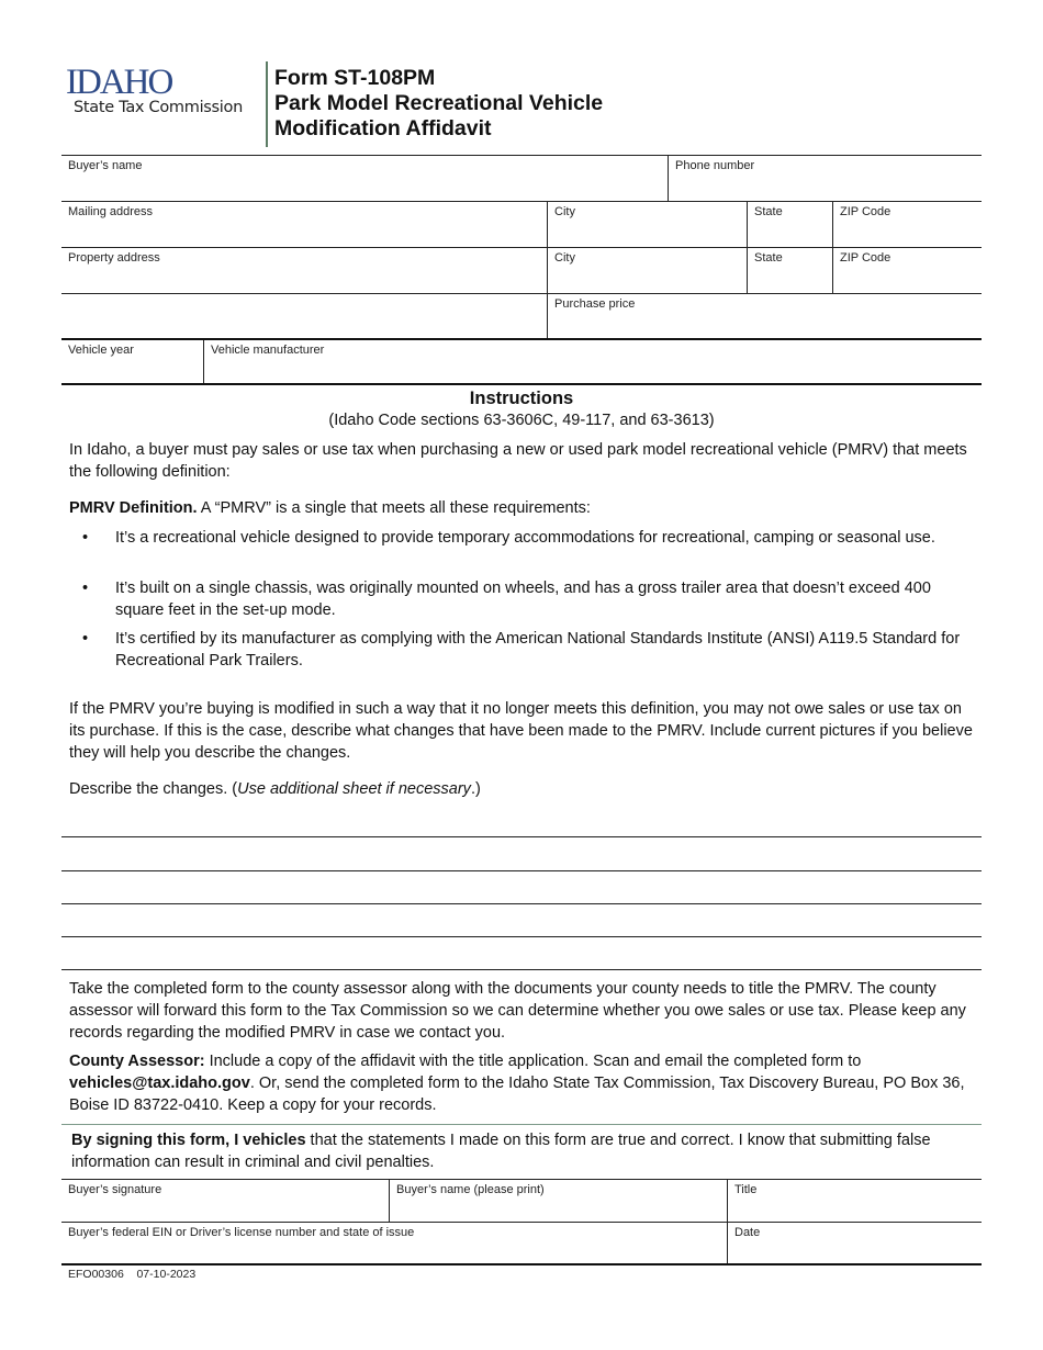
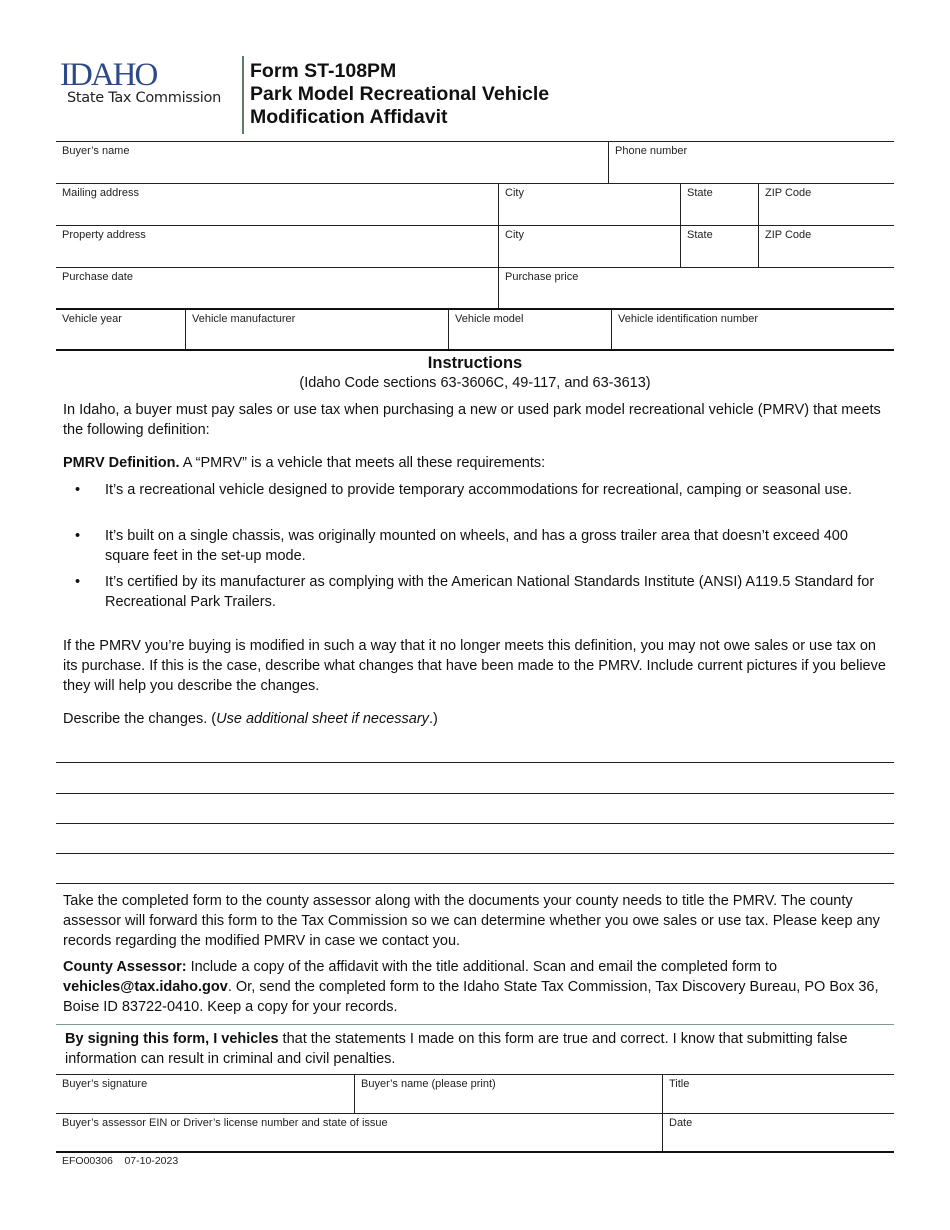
  IDAHO
  State Tax Commission
  Form ST-108PM
  Park Model Recreational Vehicle
  Modification Affidavit
  Buyer’s name
  Phone number
  Mailing address
  City
  State
  ZIP Code
  Property address
  City
  State
  ZIP Code
+ Purchase date
  Purchase price
  Vehicle year
  Vehicle manufacturer
+ Vehicle model
+ Vehicle identification number
  Instructions
  (Idaho Code sections 63-3606C, 49-117, and 63-3613)
  In Idaho, a buyer must pay sales or use tax when purchasing a new or used park model recreational vehicle (PMRV) that meets the following definition:
- PMRV Definition. A “PMRV” is a single that meets all these requirements:
+ PMRV Definition. A “PMRV” is a vehicle that meets all these requirements:
  •
  It’s a recreational vehicle designed to provide temporary accommodations for recreational, camping or seasonal use.
  •
  It’s built on a single chassis, was originally mounted on wheels, and has a gross trailer area that doesn’t exceed 400 square feet in the set-up mode.
  •
  It’s certified by its manufacturer as complying with the American National Standards Institute (ANSI) A119.5 Standard for Recreational Park Trailers.
  If the PMRV you’re buying is modified in such a way that it no longer meets this definition, you may not owe sales or use tax on its purchase. If this is the case, describe what changes that have been made to the PMRV. Include current pictures if you believe they will help you describe the changes.
  Describe the changes. (Use additional sheet if necessary.)
  Take the completed form to the county assessor along with the documents your county needs to title the PMRV. The county assessor will forward this form to the Tax Commission so we can determine whether you owe sales or use tax. Please keep any records regarding the modified PMRV in case we contact you.
- County Assessor: Include a copy of the affidavit with the title application. Scan and email the completed form to vehicles@tax.idaho.gov. Or, send the completed form to the Idaho State Tax Commission, Tax Discovery Bureau, PO Box 36, Boise ID 83722-0410. Keep a copy for your records.
+ County Assessor: Include a copy of the affidavit with the title additional. Scan and email the completed form to vehicles@tax.idaho.gov. Or, send the completed form to the Idaho State Tax Commission, Tax Discovery Bureau, PO Box 36, Boise ID 83722-0410. Keep a copy for your records.
  By signing this form, I vehicles that the statements I made on this form are true and correct. I know that submitting false information can result in criminal and civil penalties.
  Buyer’s signature
  Buyer’s name (please print)
  Title
- Buyer’s federal EIN or Driver’s license number and state of issue
+ Buyer’s assessor EIN or Driver’s license number and state of issue
  Date
  EFO00306 07-10-2023
